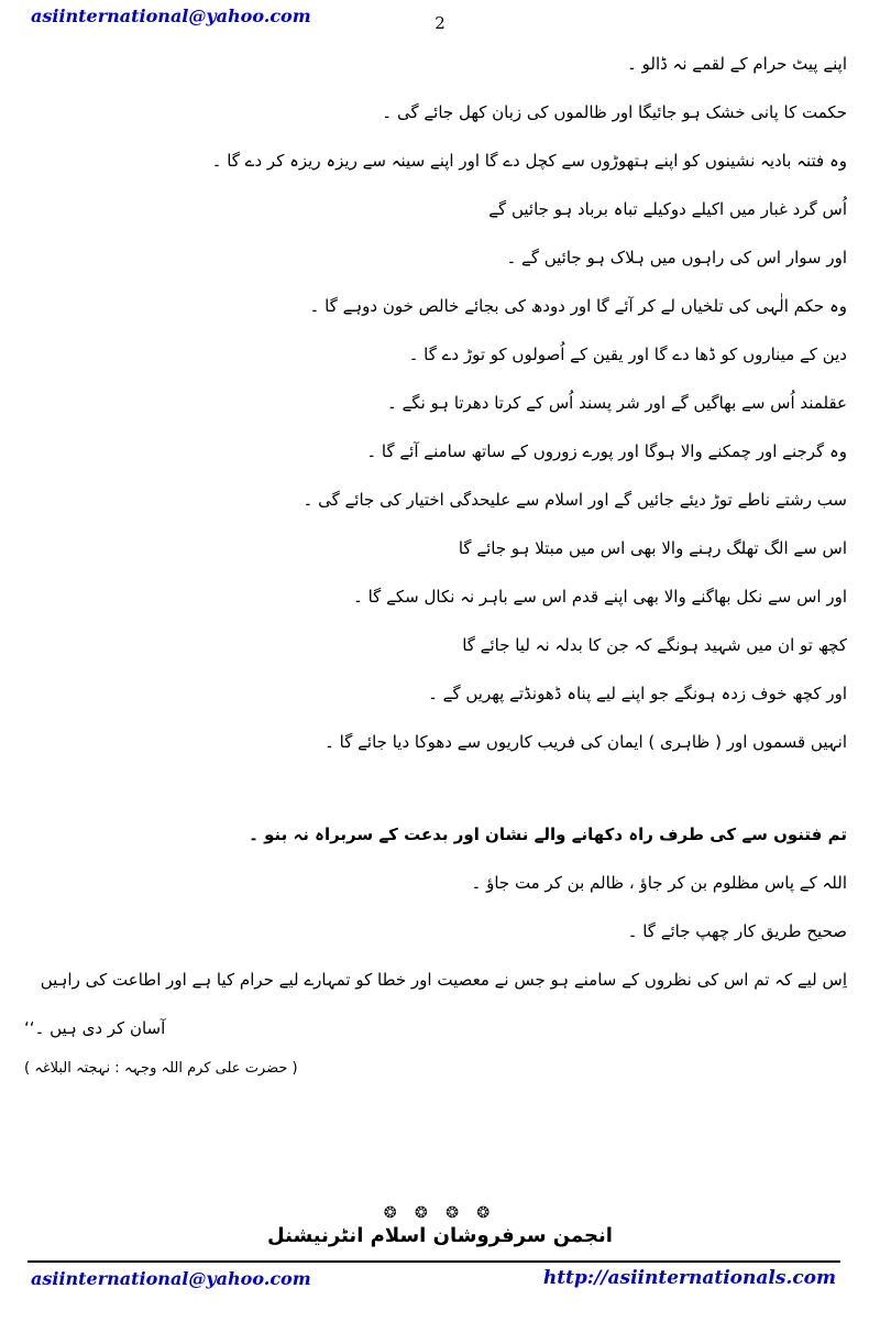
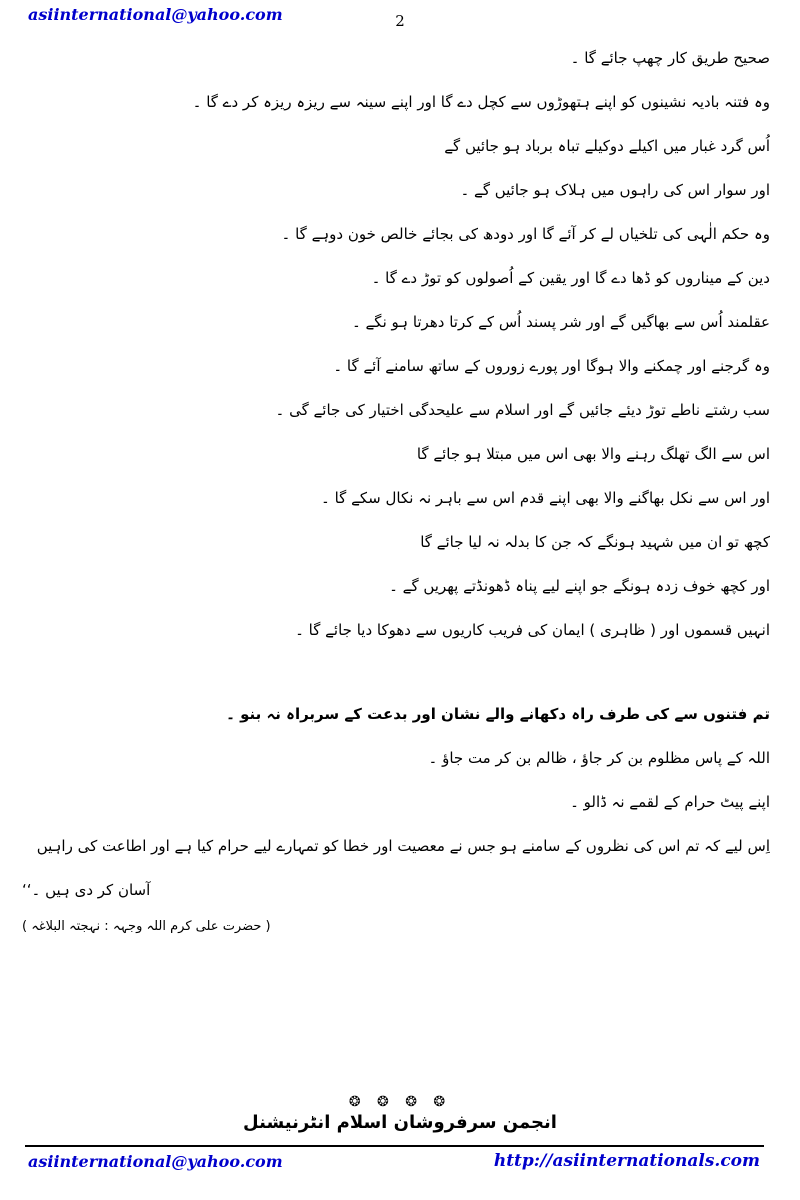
  asiinternational@yahoo.com
  2
- اپنے پیٹ حرام کے لقمے نہ ڈالو ۔
+ صحیح طریق کار چھپ جائے گا ۔
- حکمت کا پانی خشک ہو جائیگا اور ظالموں کی زبان کھل جائے گی ۔
  وہ فتنہ بادیہ نشینوں کو اپنے ہتھوڑوں سے کچل دے گا اور اپنے سینہ سے ریزہ ریزہ کر دے گا ۔
  اُس گرد غبار میں اکیلے دوکیلے تباہ برباد ہو جائیں گے
  اور سوار اس کی راہوں میں ہلاک ہو جائیں گے ۔
  وہ حکم الٰہی کی تلخیاں لے کر آئے گا اور دودھ کی بجائے خالص خون دوہے گا ۔
  دین کے میناروں کو ڈھا دے گا اور یقین کے اُصولوں کو توڑ دے گا ۔
  عقلمند اُس سے بھاگیں گے اور شر پسند اُس کے کرتا دھرتا ہو نگے ۔
  وہ گرجنے اور چمکنے والا ہوگا اور پورے زوروں کے ساتھ سامنے آئے گا ۔
  سب رشتے ناطے توڑ دیئے جائیں گے اور اسلام سے علیحدگی اختیار کی جائے گی ۔
  اس سے الگ تھلگ رہنے والا بھی اس میں مبتلا ہو جائے گا
  اور اس سے نکل بھاگنے والا بھی اپنے قدم اس سے باہر نہ نکال سکے گا ۔
  کچھ تو ان میں شہید ہونگے کہ جن کا بدلہ نہ لیا جائے گا
  اور کچھ خوف زدہ ہونگے جو اپنے لیے پناہ ڈھونڈتے پھریں گے ۔
  انہیں قسموں اور ( ظاہری ) ایمان کی فریب کاریوں سے دھوکا دیا جائے گا ۔
  تم فتنوں سے کی طرف راہ دکھانے والے نشان اور بدعت کے سربراہ نہ بنو ۔
  اللہ کے پاس مظلوم بن کر جاؤ ، ظالم بن کر مت جاؤ ۔
- صحیح طریق کار چھپ جائے گا ۔
+ اپنے پیٹ حرام کے لقمے نہ ڈالو ۔
  اِس لیے کہ تم اس کی نظروں کے سامنے ہو جس نے معصیت اور خطا کو تمہارے لیے حرام کیا ہے اور اطاعت کی راہیں
  آسان کر دی ہیں ۔‘‘
  ( حضرت علی کرم اللہ وجہہ : نہجتہ البلاغہ )
  ❂ ❂ ❂ ❂
  انجمن سرفروشان اسلام انٹرنیشنل
  asiinternational@yahoo.com
  http://asiinternationals.com
